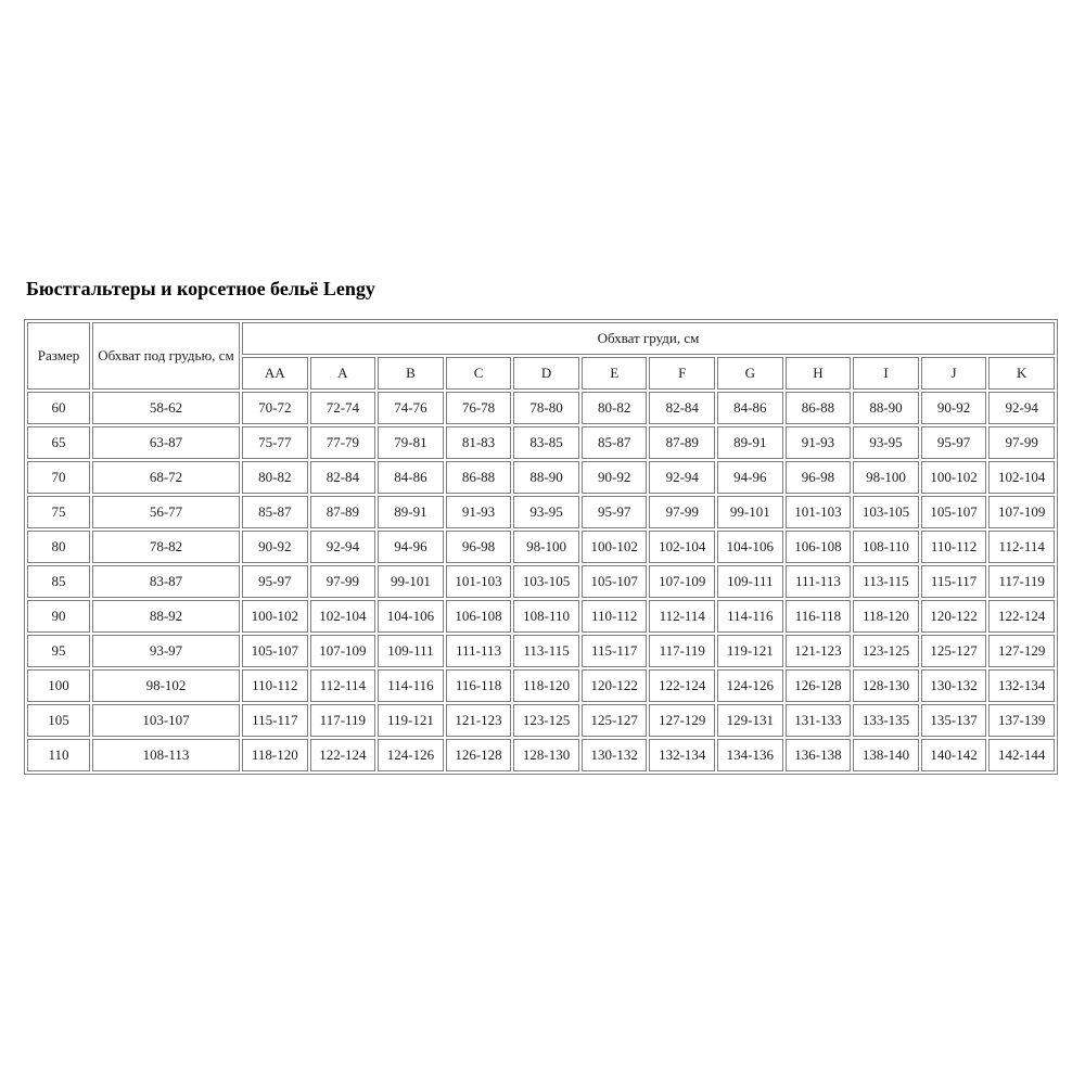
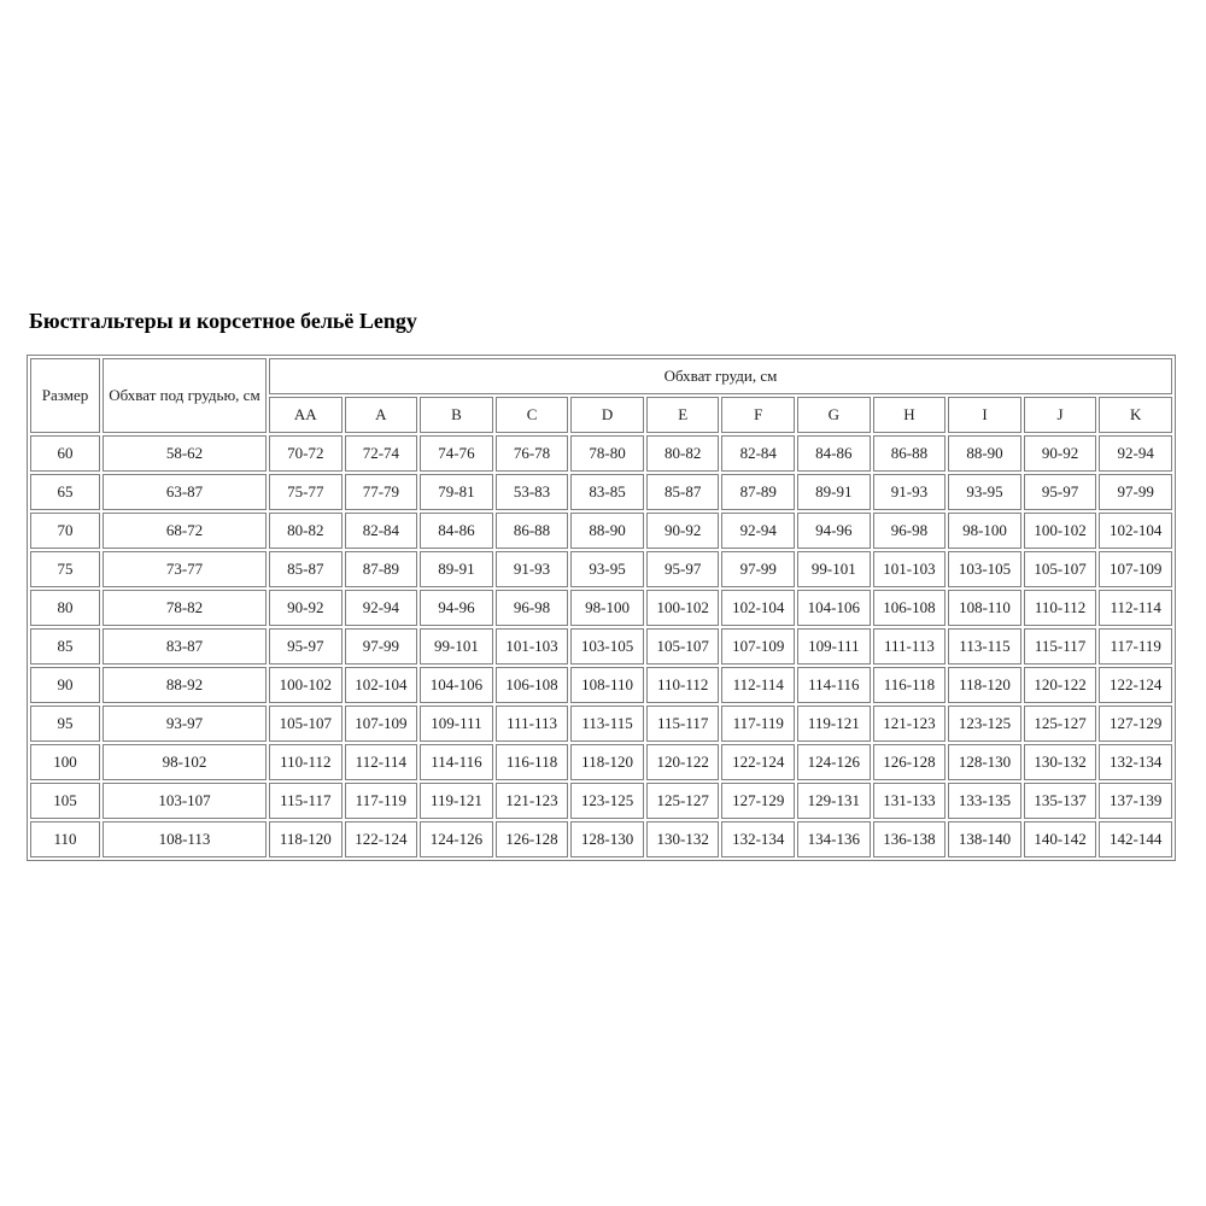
  Бюстгальтеры и корсетное бельё Lengy
  Размер	Обхват под грудью, см	Обхват груди, см
  AA	A	B	C	D	E	F	G	H	I	J	K
  60	58-62	70-72	72-74	74-76	76-78	78-80	80-82	82-84	84-86	86-88	88-90	90-92	92-94
- 65	63-87	75-77	77-79	79-81	81-83	83-85	85-87	87-89	89-91	91-93	93-95	95-97	97-99
+ 65	63-87	75-77	77-79	79-81	53-83	83-85	85-87	87-89	89-91	91-93	93-95	95-97	97-99
  70	68-72	80-82	82-84	84-86	86-88	88-90	90-92	92-94	94-96	96-98	98-100	100-102	102-104
- 75	56-77	85-87	87-89	89-91	91-93	93-95	95-97	97-99	99-101	101-103	103-105	105-107	107-109
+ 75	73-77	85-87	87-89	89-91	91-93	93-95	95-97	97-99	99-101	101-103	103-105	105-107	107-109
  80	78-82	90-92	92-94	94-96	96-98	98-100	100-102	102-104	104-106	106-108	108-110	110-112	112-114
  85	83-87	95-97	97-99	99-101	101-103	103-105	105-107	107-109	109-111	111-113	113-115	115-117	117-119
  90	88-92	100-102	102-104	104-106	106-108	108-110	110-112	112-114	114-116	116-118	118-120	120-122	122-124
  95	93-97	105-107	107-109	109-111	111-113	113-115	115-117	117-119	119-121	121-123	123-125	125-127	127-129
  100	98-102	110-112	112-114	114-116	116-118	118-120	120-122	122-124	124-126	126-128	128-130	130-132	132-134
  105	103-107	115-117	117-119	119-121	121-123	123-125	125-127	127-129	129-131	131-133	133-135	135-137	137-139
  110	108-113	118-120	122-124	124-126	126-128	128-130	130-132	132-134	134-136	136-138	138-140	140-142	142-144
